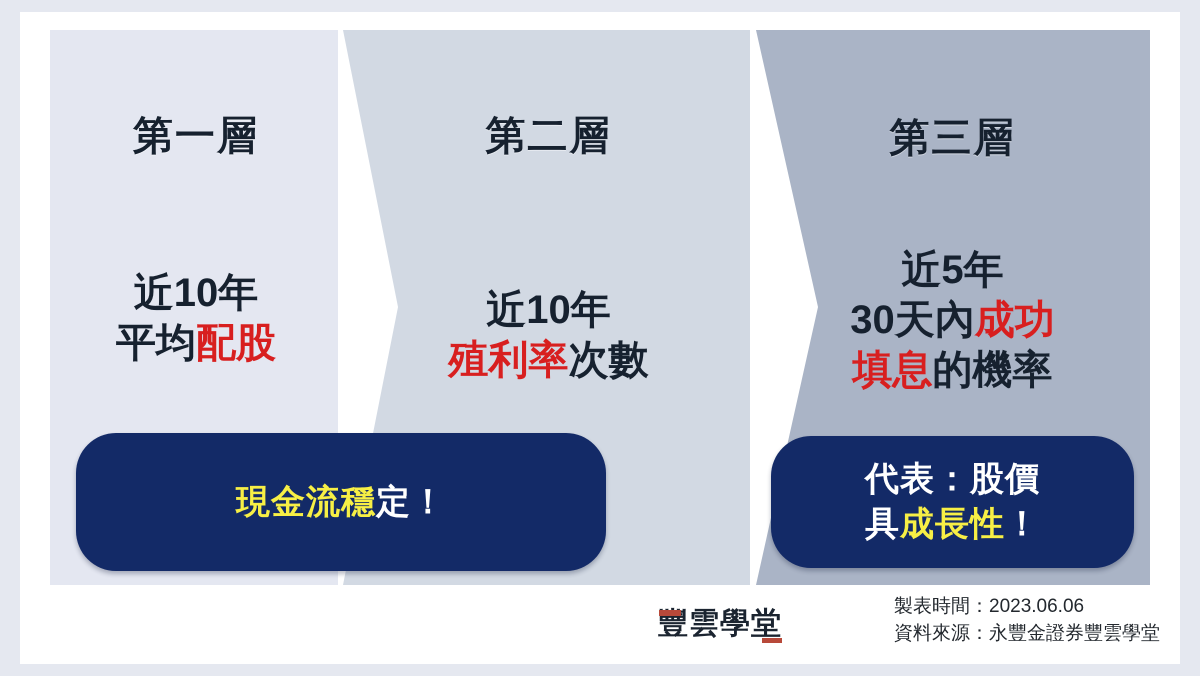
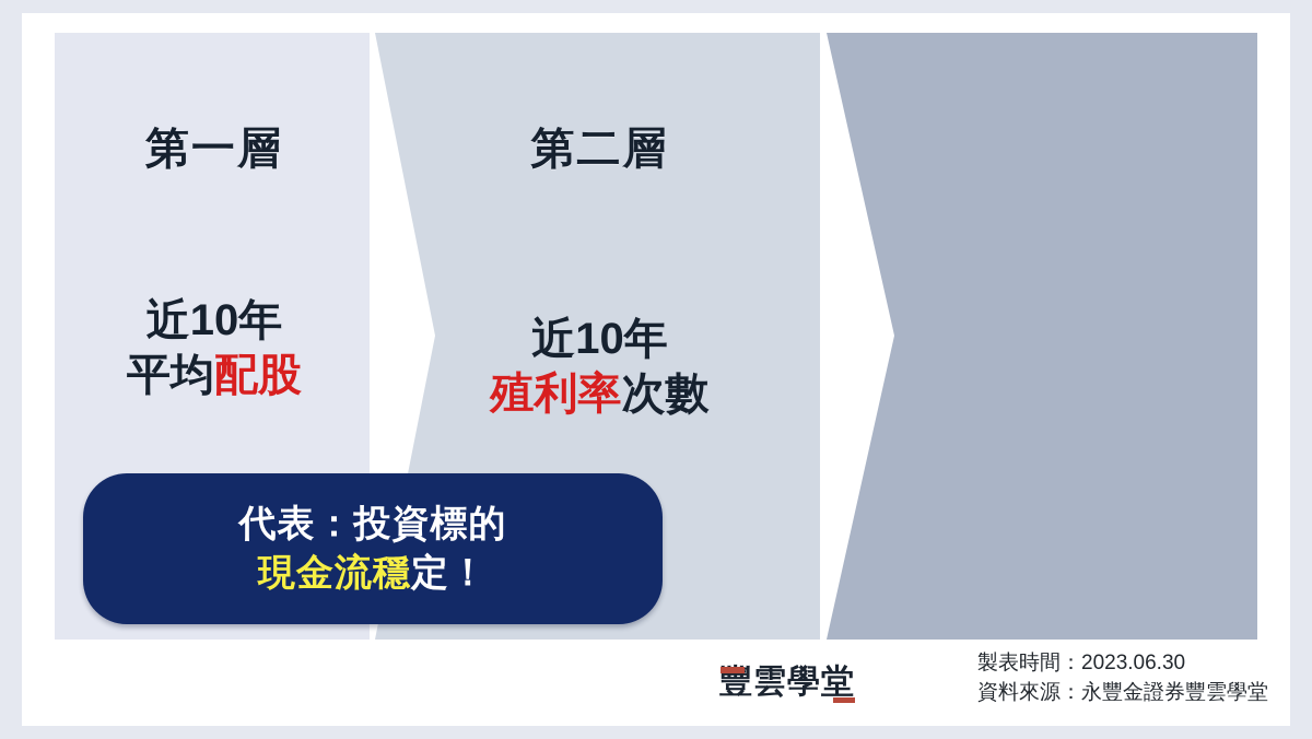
  第一層
  近10年
  平均配股
+ 代表：投資標的
  現金流穩定！
  第二層
  近10年
  殖利率次數
- 第三層
- 近5年
- 30天內成功
- 填息的機率
- 代表：股價
- 具成長性！
  豐雲學堂
- 製表時間：2023.06.06
+ 製表時間：2023.06.30
  資料來源：永豐金證券豐雲學堂
